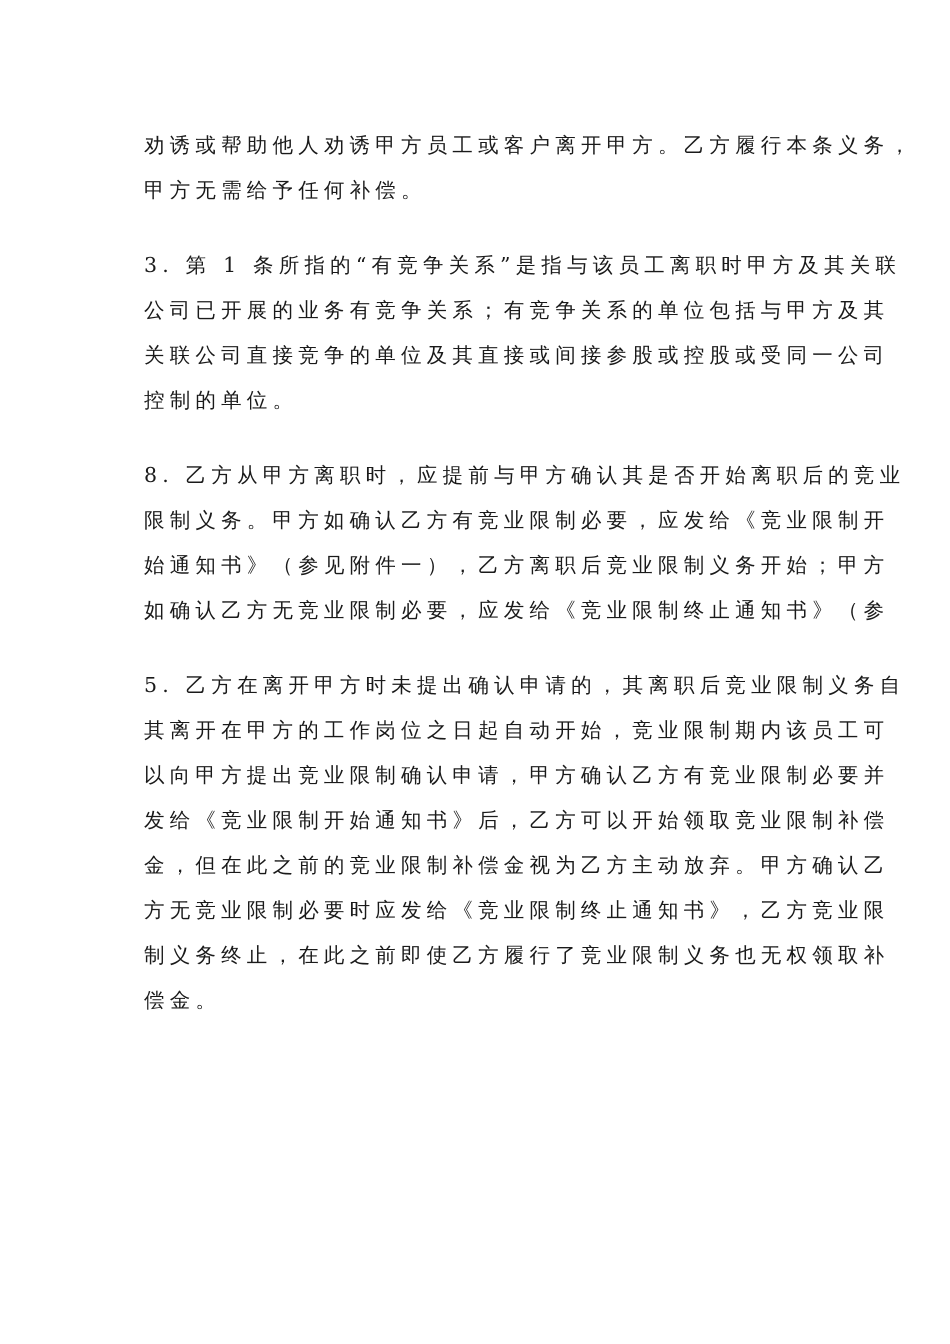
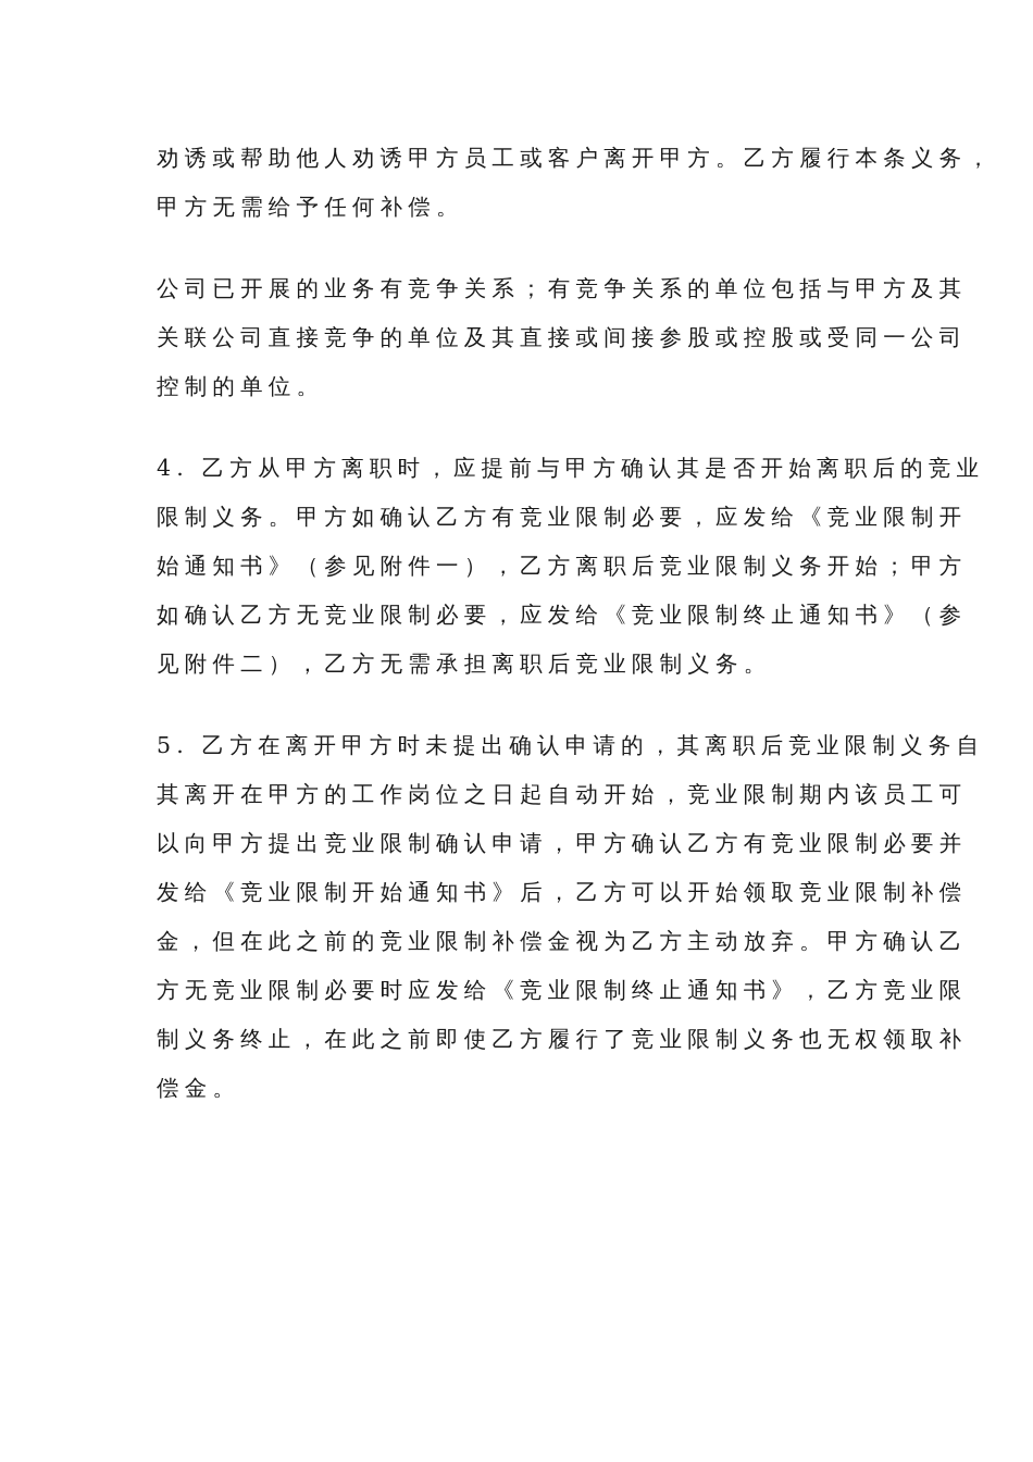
  劝诱或帮助他人劝诱甲方员工或客户离开甲方。乙方履行本条义务，
  甲方无需给予任何补偿。
- 3. 第 1 条所指的“有竞争关系”是指与该员工离职时甲方及其关联
  公司已开展的业务有竞争关系；有竞争关系的单位包括与甲方及其
  关联公司直接竞争的单位及其直接或间接参股或控股或受同一公司
  控制的单位。
- 8. 乙方从甲方离职时，应提前与甲方确认其是否开始离职后的竞业
+ 4. 乙方从甲方离职时，应提前与甲方确认其是否开始离职后的竞业
  限制义务。甲方如确认乙方有竞业限制必要，应发给《竞业限制开
  始通知书》（参见附件一），乙方离职后竞业限制义务开始；甲方
  如确认乙方无竞业限制必要，应发给《竞业限制终止通知书》（参
+ 见附件二），乙方无需承担离职后竞业限制义务。
  5. 乙方在离开甲方时未提出确认申请的，其离职后竞业限制义务自
  其离开在甲方的工作岗位之日起自动开始，竞业限制期内该员工可
  以向甲方提出竞业限制确认申请，甲方确认乙方有竞业限制必要并
  发给《竞业限制开始通知书》后，乙方可以开始领取竞业限制补偿
  金，但在此之前的竞业限制补偿金视为乙方主动放弃。甲方确认乙
  方无竞业限制必要时应发给《竞业限制终止通知书》，乙方竞业限
  制义务终止，在此之前即使乙方履行了竞业限制义务也无权领取补
  偿金。
